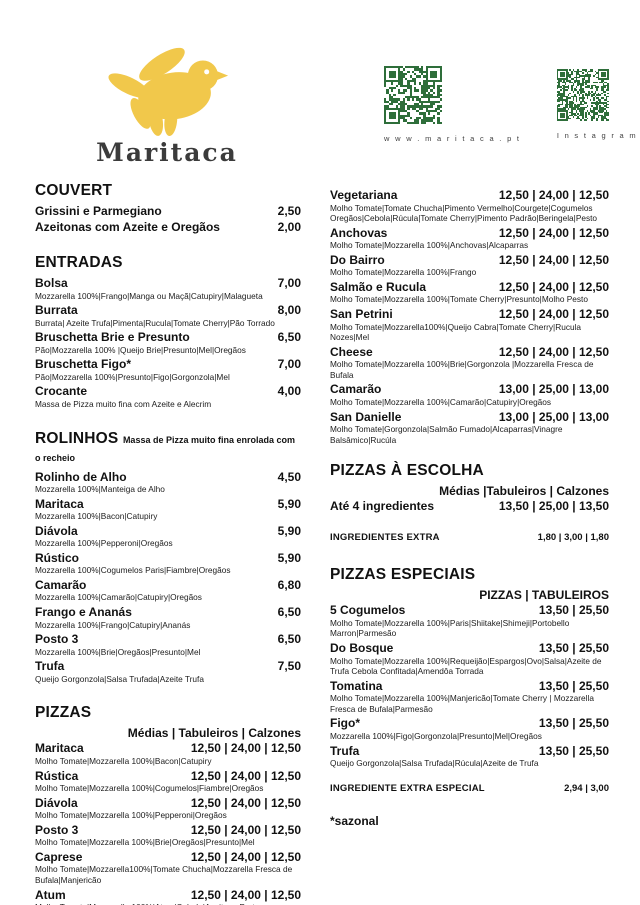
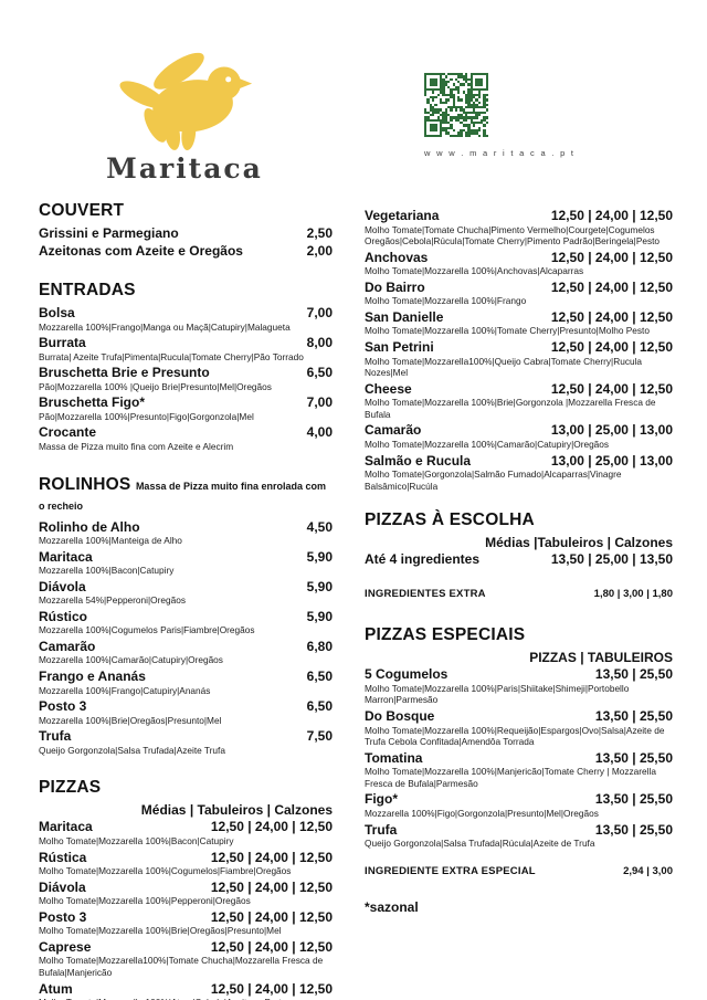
  Maritaca
  w w w . m a r i t a c a . p t
- I n s t a g r a m
  COUVERT
  Grissini e Parmegiano
  2,50
  Azeitonas com Azeite e Oregãos
  2,00
  ENTRADAS
  Bolsa
  7,00
  Mozzarella 100%|Frango|Manga ou Maçã|Catupiry|Malagueta
  Burrata
  8,00
  Burrata| Azeite Trufa|Pimenta|Rucula|Tomate Cherry|Pão Torrado
  Bruschetta Brie e Presunto
  6,50
  Pão|Mozzarella 100% |Queijo Brie|Presunto|Mel|Oregãos
  Bruschetta Figo*
  7,00
  Pão|Mozzarella 100%|Presunto|Figo|Gorgonzola|Mel
  Crocante
  4,00
  Massa de Pizza muito fina com Azeite e Alecrim
  ROLINHOS Massa de Pizza muito fina enrolada com o recheio
  Rolinho de Alho
  4,50
  Mozzarella 100%|Manteiga de Alho
  Maritaca
  5,90
  Mozzarella 100%|Bacon|Catupiry
  Diávola
  5,90
- Mozzarella 100%|Pepperoni|Oregãos
+ Mozzarella 54%|Pepperoni|Oregãos
  Rústico
  5,90
  Mozzarella 100%|Cogumelos Paris|Fiambre|Oregãos
  Camarão
  6,80
  Mozzarella 100%|Camarão|Catupiry|Oregãos
  Frango e Ananás
  6,50
  Mozzarella 100%|Frango|Catupiry|Ananás
  Posto 3
  6,50
  Mozzarella 100%|Brie|Oregãos|Presunto|Mel
  Trufa
  7,50
  Queijo Gorgonzola|Salsa Trufada|Azeite Trufa
  PIZZAS
  Médias | Tabuleiros | Calzones
  Maritaca
  12,50 | 24,00 | 12,50
  Molho Tomate|Mozzarella 100%|Bacon|Catupiry
  Rústica
  12,50 | 24,00 | 12,50
  Molho Tomate|Mozzarella 100%|Cogumelos|Fiambre|Oregãos
  Diávola
  12,50 | 24,00 | 12,50
  Molho Tomate|Mozzarella 100%|Pepperoni|Oregãos
  Posto 3
  12,50 | 24,00 | 12,50
  Molho Tomate|Mozzarella 100%|Brie|Oregãos|Presunto|Mel
  Caprese
  12,50 | 24,00 | 12,50
  Molho Tomate|Mozzarella100%|Tomate Chucha|Mozzarella Fresca de Bufala|Manjericão
  Atum
  12,50 | 24,00 | 12,50
  Vegetariana
  12,50 | 24,00 | 12,50
  Molho Tomate|Tomate Chucha|Pimento Vermelho|Courgete|Cogumelos Oregãos|Cebola|Rúcula|Tomate Cherry|Pimento Padrão|Beringela|Pesto
  Anchovas
  12,50 | 24,00 | 12,50
  Molho Tomate|Mozzarella 100%|Anchovas|Alcaparras
  Do Bairro
  12,50 | 24,00 | 12,50
  Molho Tomate|Mozzarella 100%|Frango
- Salmão e Rucula
+ San Danielle
  12,50 | 24,00 | 12,50
  Molho Tomate|Mozzarella 100%|Tomate Cherry|Presunto|Molho Pesto
  San Petrini
  12,50 | 24,00 | 12,50
  Molho Tomate|Mozzarella100%|Queijo Cabra|Tomate Cherry|Rucula Nozes|Mel
  Cheese
  12,50 | 24,00 | 12,50
  Molho Tomate|Mozzarella 100%|Brie|Gorgonzola |Mozzarella Fresca de Bufala
  Camarão
  13,00 | 25,00 | 13,00
  Molho Tomate|Mozzarella 100%|Camarão|Catupiry|Oregãos
- San Danielle
+ Salmão e Rucula
  13,00 | 25,00 | 13,00
  Molho Tomate|Gorgonzola|Salmão Fumado|Alcaparras|Vinagre Balsâmico|Rucúla
  PIZZAS À ESCOLHA
  Médias |Tabuleiros | Calzones
  Até 4 ingredientes
  13,50 | 25,00 | 13,50
  INGREDIENTES EXTRA
  1,80 | 3,00 | 1,80
  PIZZAS ESPECIAIS
  PIZZAS | TABULEIROS
  5 Cogumelos
  13,50 | 25,50
  Molho Tomate|Mozzarella 100%|Paris|Shiitake|Shimeji|Portobello Marron|Parmesão
  Do Bosque
  13,50 | 25,50
  Molho Tomate|Mozzarella 100%|Requeijão|Espargos|Ovo|Salsa|Azeite de Trufa Cebola Confitada|Amendôa Torrada
  Tomatina
  13,50 | 25,50
  Molho Tomate|Mozzarella 100%|Manjericão|Tomate Cherry | Mozzarella Fresca de Bufala|Parmesão
  Figo*
  13,50 | 25,50
  Mozzarella 100%|Figo|Gorgonzola|Presunto|Mel|Oregãos
  Trufa
  13,50 | 25,50
  Queijo Gorgonzola|Salsa Trufada|Rúcula|Azeite de Trufa
  INGREDIENTE EXTRA ESPECIAL
  2,94 | 3,00
  *sazonal
